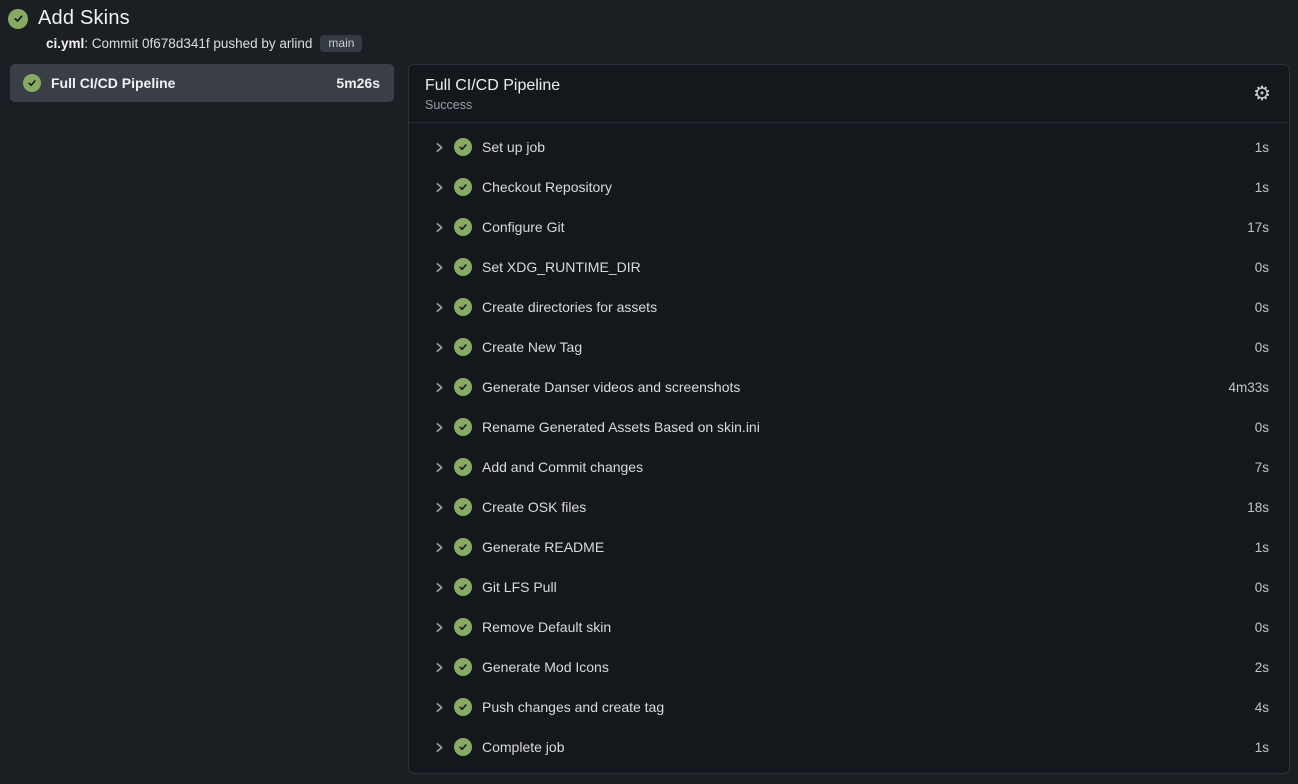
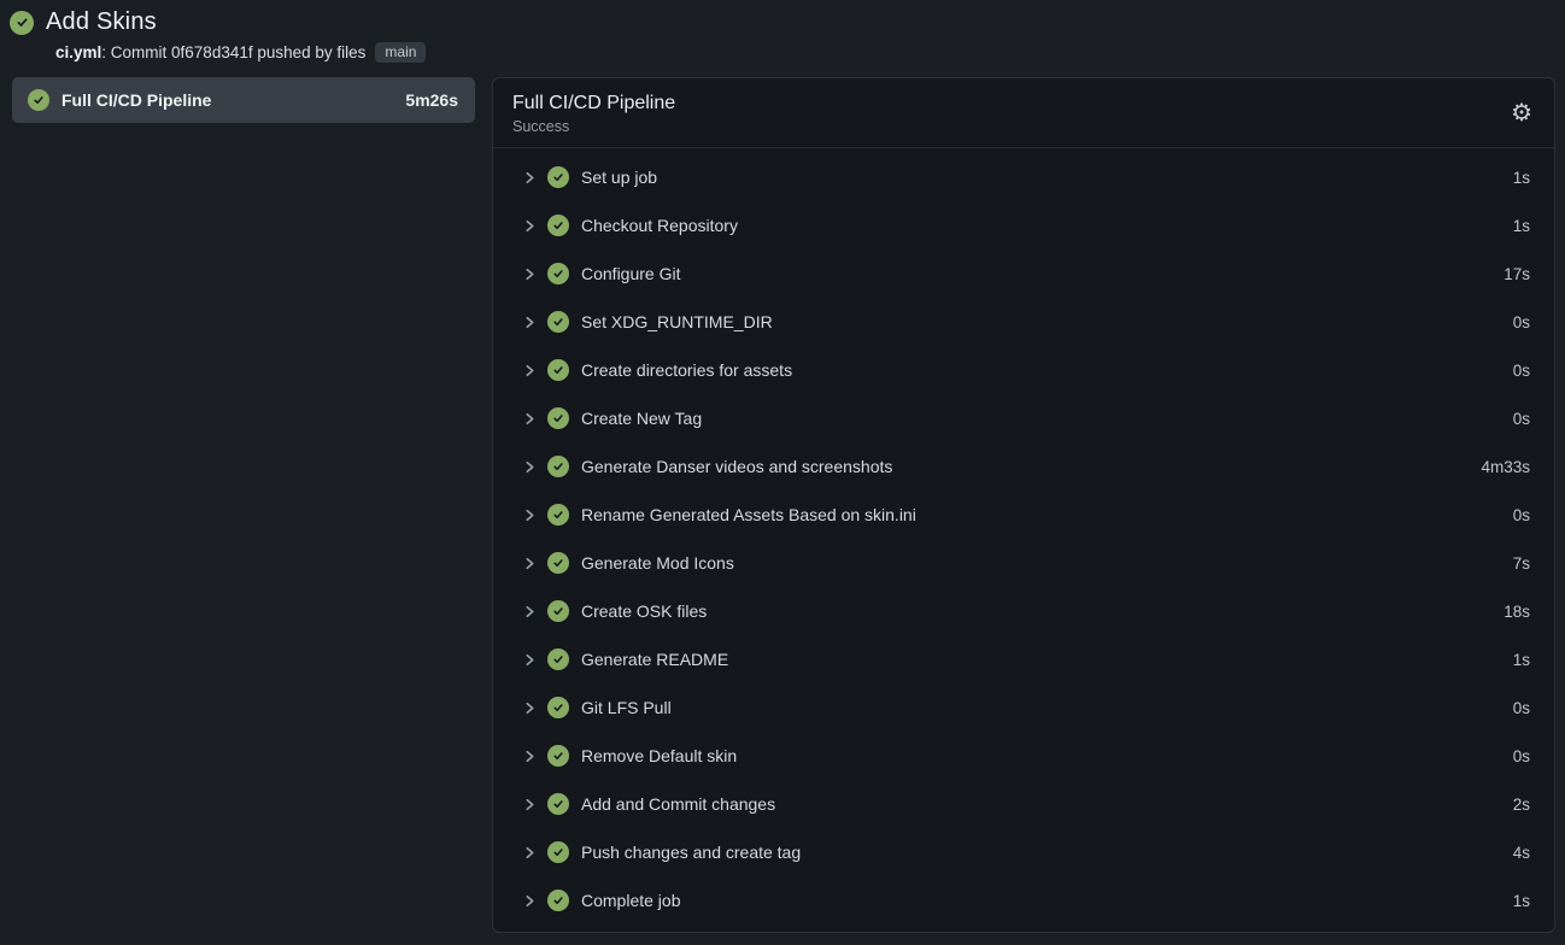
  Add Skins
- ci.yml: Commit 0f678d341f pushed by arlind
+ ci.yml: Commit 0f678d341f pushed by files
  main
  Full CI/CD Pipeline
  5m26s
  Full CI/CD Pipeline
  Success
  ⚙
  Set up job
  1s
  Checkout Repository
  1s
  Configure Git
  17s
  Set XDG_RUNTIME_DIR
  0s
  Create directories for assets
  0s
  Create New Tag
  0s
  Generate Danser videos and screenshots
  4m33s
  Rename Generated Assets Based on skin.ini
  0s
- Add and Commit changes
+ Generate Mod Icons
  7s
  Create OSK files
  18s
  Generate README
  1s
  Git LFS Pull
  0s
  Remove Default skin
  0s
- Generate Mod Icons
+ Add and Commit changes
  2s
  Push changes and create tag
  4s
  Complete job
  1s
